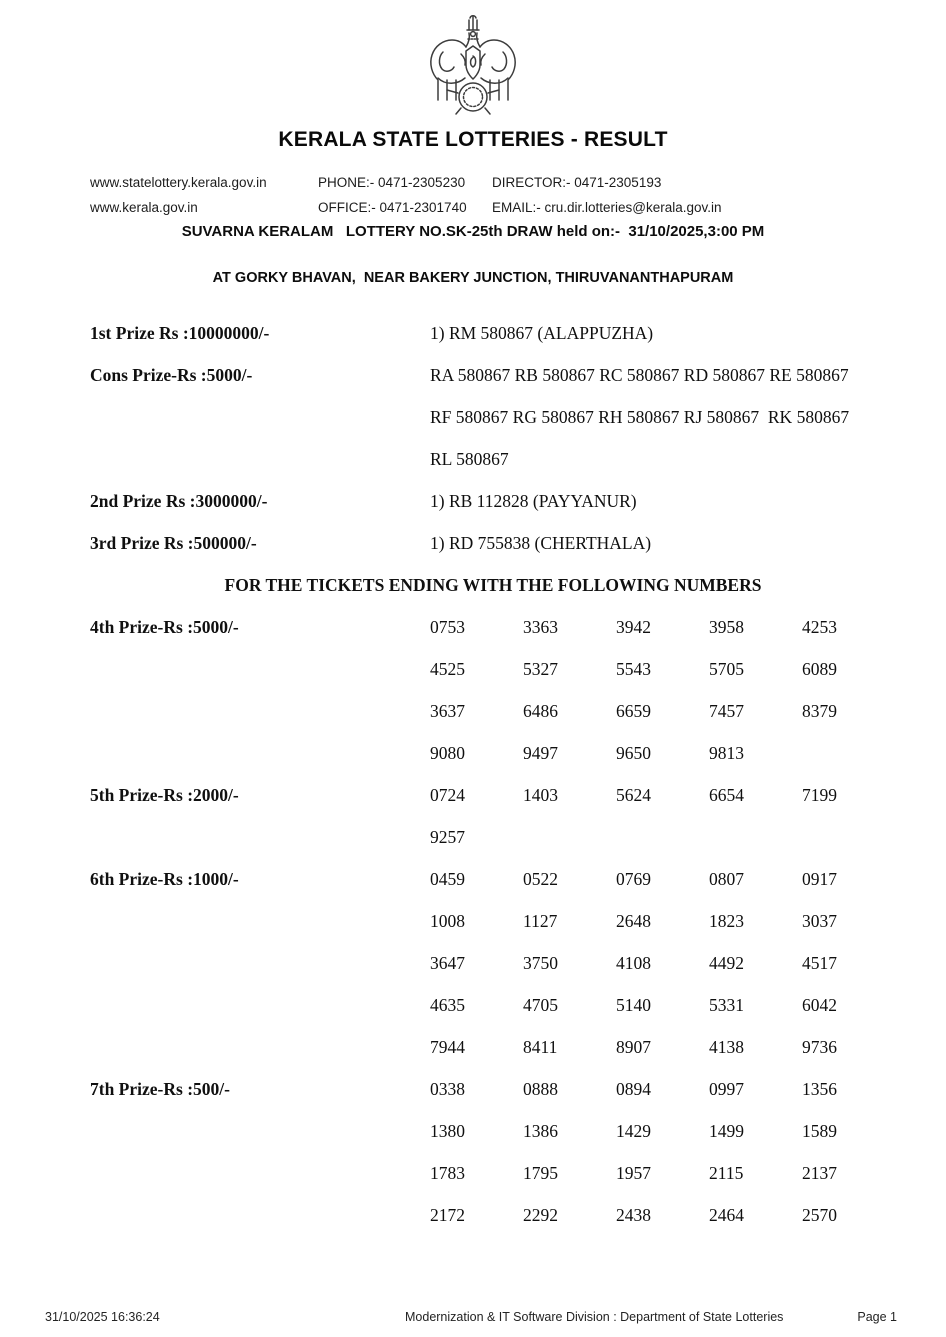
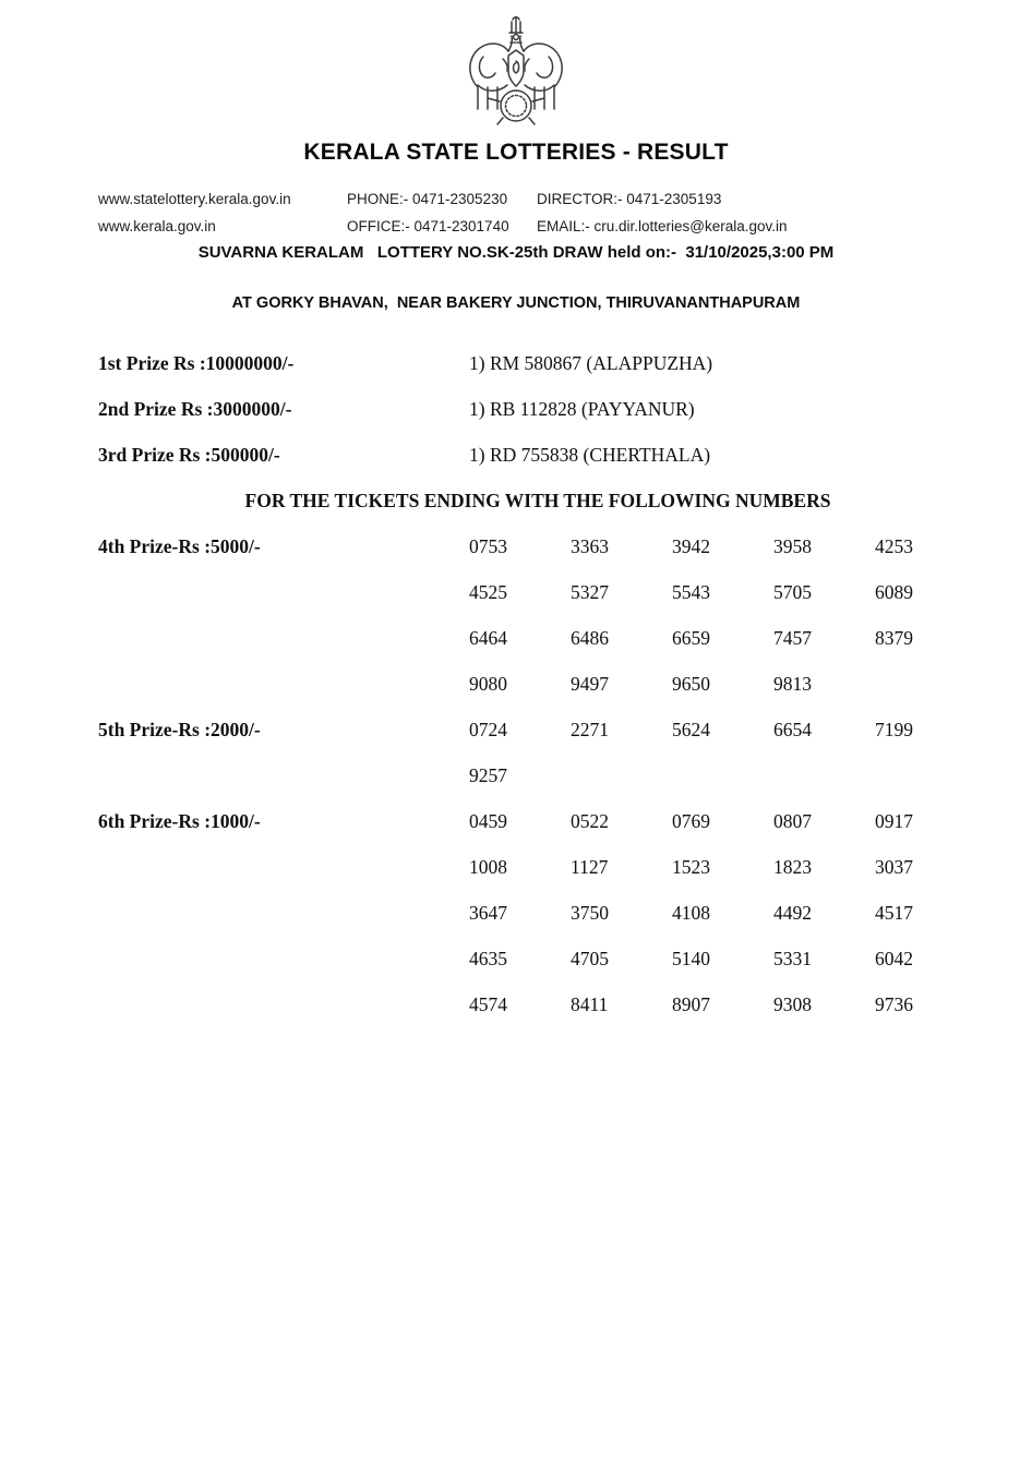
  KERALA STATE LOTTERIES - RESULT
  www.statelottery.kerala.gov.in
  PHONE:- 0471-2305230
  DIRECTOR:- 0471-2305193
  www.kerala.gov.in
  OFFICE:- 0471-2301740
  EMAIL:- cru.dir.lotteries@kerala.gov.in
  SUVARNA KERALAM LOTTERY NO.SK-25th DRAW held on:- 31/10/2025,3:00 PM
  AT GORKY BHAVAN, NEAR BAKERY JUNCTION, THIRUVANANTHAPURAM
  1st Prize Rs :10000000/-
  1) RM 580867 (ALAPPUZHA)
- Cons Prize-Rs :5000/-
- RA 580867 RB 580867 RC 580867 RD 580867 RE 580867
- RF 580867 RG 580867 RH 580867 RJ 580867 RK 580867
- RL 580867
  2nd Prize Rs :3000000/-
  1) RB 112828 (PAYYANUR)
  3rd Prize Rs :500000/-
  1) RD 755838 (CHERTHALA)
  FOR THE TICKETS ENDING WITH THE FOLLOWING NUMBERS
  4th Prize-Rs :5000/-
  0753
  3363
  3942
  3958
  4253
  4525
  5327
  5543
  5705
  6089
- 3637
+ 6464
  6486
  6659
  7457
  8379
  9080
  9497
  9650
  9813
  5th Prize-Rs :2000/-
  0724
- 1403
+ 2271
  5624
  6654
  7199
  9257
  6th Prize-Rs :1000/-
  0459
  0522
  0769
  0807
  0917
  1008
  1127
- 2648
+ 1523
  1823
  3037
  3647
  3750
  4108
  4492
  4517
  4635
  4705
  5140
  5331
  6042
- 7944
+ 4574
  8411
  8907
- 4138
+ 9308
  9736
- 7th Prize-Rs :500/-
- 0338
- 0888
- 0894
- 0997
- 1356
- 1380
- 1386
- 1429
- 1499
- 1589
- 1783
- 1795
- 1957
- 2115
- 2137
- 2172
- 2292
- 2438
- 2464
- 2570
- 31/10/2025 16:36:24
- Modernization & IT Software Division : Department of State Lotteries
- Page 1
